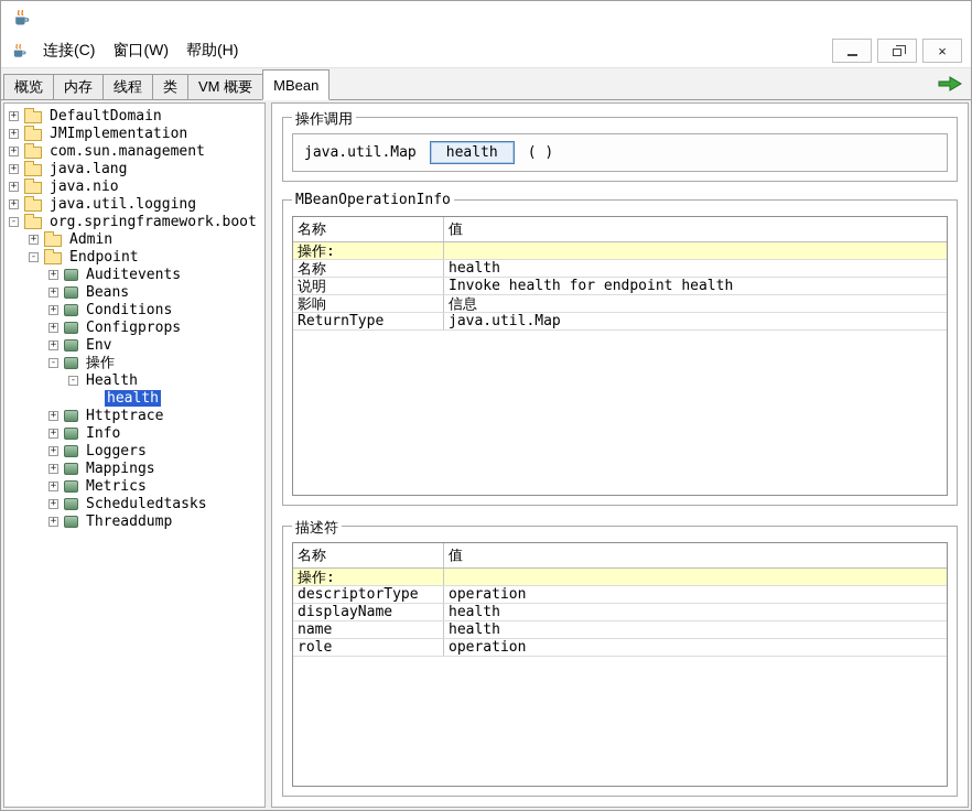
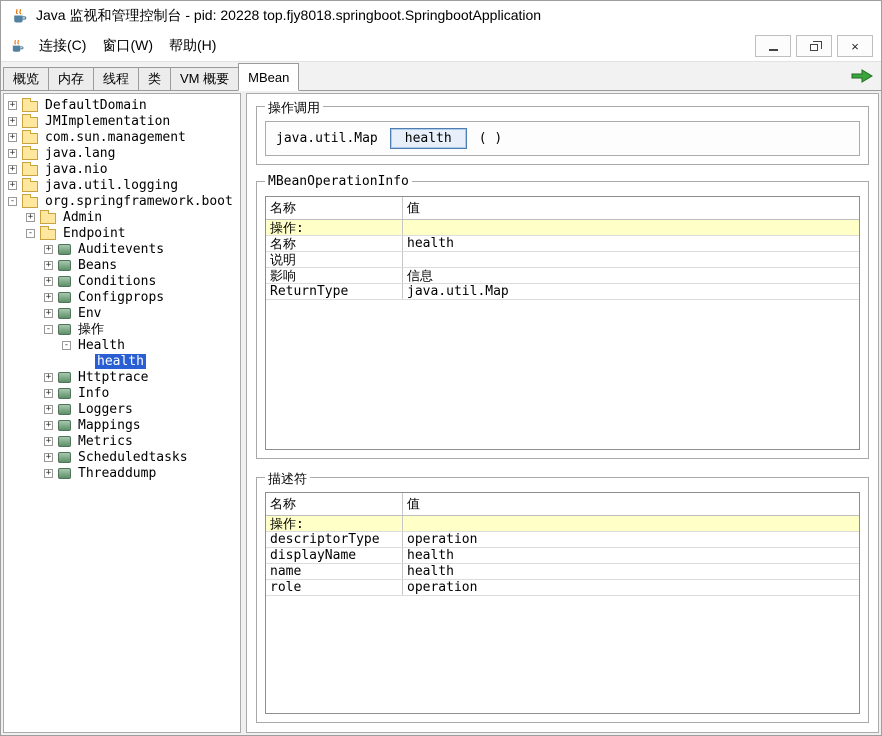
+ Java 监视和管理控制台 - pid: 20228 top.fjy8018.springboot.SpringbootApplication
  连接(C)
  窗口(W)
  帮助(H)
  ×
  概览
  内存
  线程
  类
  VM 概要
  MBean
  +
  DefaultDomain
  +
  JMImplementation
  +
  com.sun.management
  +
  java.lang
  +
  java.nio
  +
  java.util.logging
  -
  org.springframework.boot
  +
  Admin
  -
  Endpoint
  +
  Auditevents
  +
  Beans
  +
  Conditions
  +
  Configprops
  +
  Env
  -
  操作
  -
  Health
  health
  +
  Httptrace
  +
  Info
  +
  Loggers
  +
  Mappings
  +
  Metrics
  +
  Scheduledtasks
  +
  Threaddump
  操作调用
  java.util.Map
  health
  ( )
  MBeanOperationInfo
  名称
  值
  操作:
  名称
  health
  说明
- Invoke health for endpoint health
  影响
  信息
  ReturnType
  java.util.Map
  描述符
  名称
  值
  操作:
  descriptorType
  operation
  displayName
  health
  name
  health
  role
  operation
